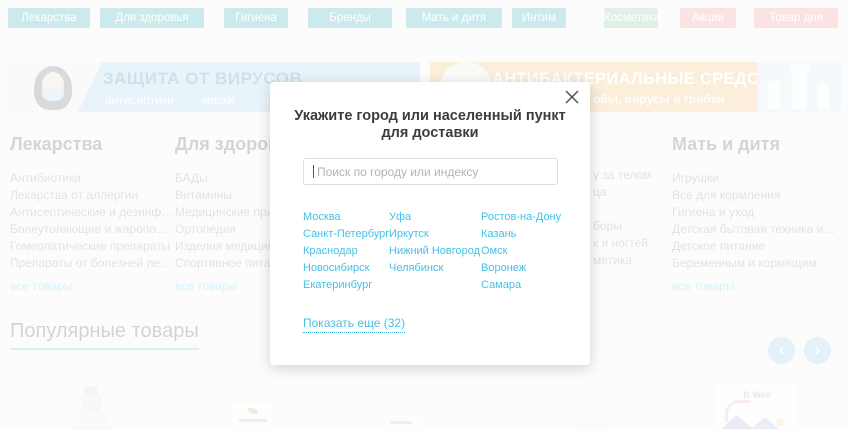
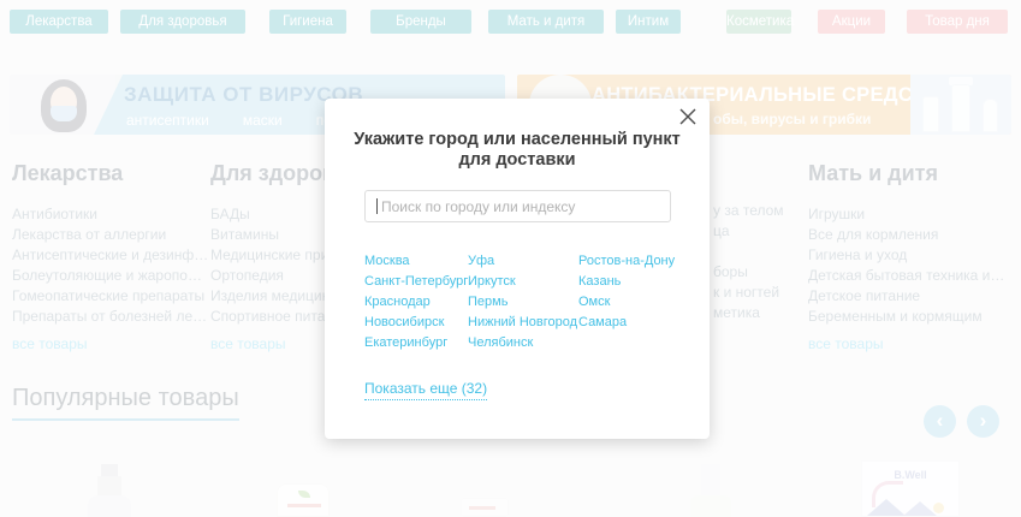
  Лекарства
  Для здоровья
  Гигиена
  Бренды
  Мать и дитя
  Интим
  Косметика
  Акции
  Товар дня
  ЗАЩИТА ОТ ВИРУСОВ
  АНТИБАКТЕРИАЛЬНЫЕ СРЕДС
  обы, вирусы и грибки
  Лекарства
  Антибиотики
  Лекарства от аллергии
  Антисептические и дезинф…
  Болеутоляющие и жаропо…
  Гомеопатические препараты
  Препараты от болезней ле…
  все товары
  Для здоро
  БАДы
  Витамины
  Медицинские пр
  Ортопедия
  Изделия медици
  Спортивное пита
  все товары
  у за телом
  ца
  боры
  к и ногтей
  метика
  Мать и дитя
  Игрушки
  Все для кормления
  Гигиена и уход
  Детская бытовая техника и…
  Детское питание
  Беременным и кормящим
  все товары
  Популярные товары
  ‹
  ›
  B.Well
  Укажите город или населенный пункт
  для доставки
  Поиск по городу или индексу
  Москва
  Санкт-Петербург
  Краснодар
  Новосибирск
  Екатеринбург
  Уфа
  Иркутск
+ Пермь
  Нижний Новгород
  Челябинск
  Ростов-на-Дону
  Казань
  Омск
- Воронеж
  Самара
  Показать еще (32)
